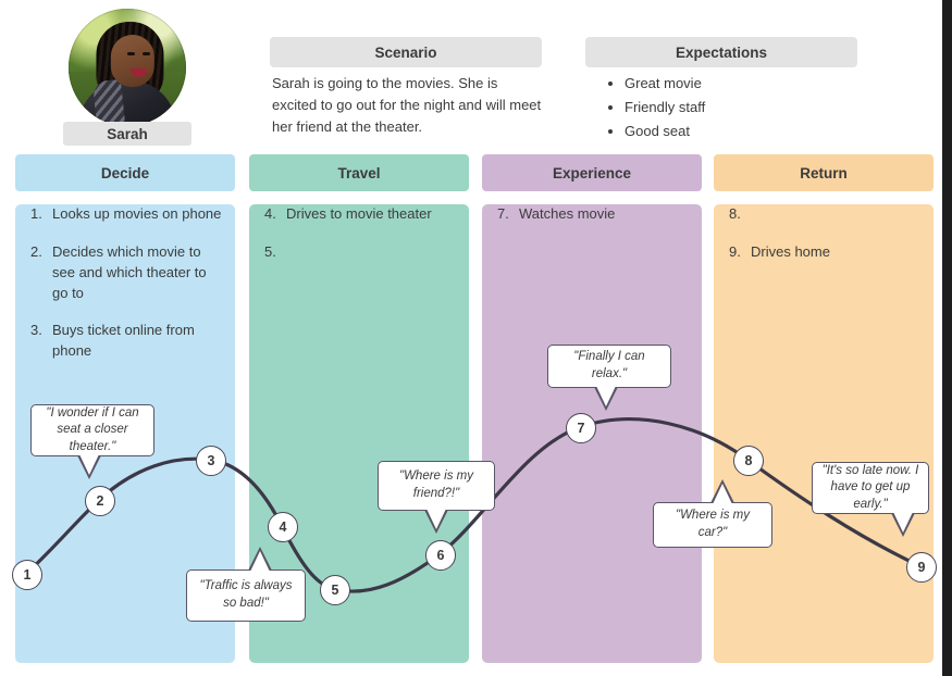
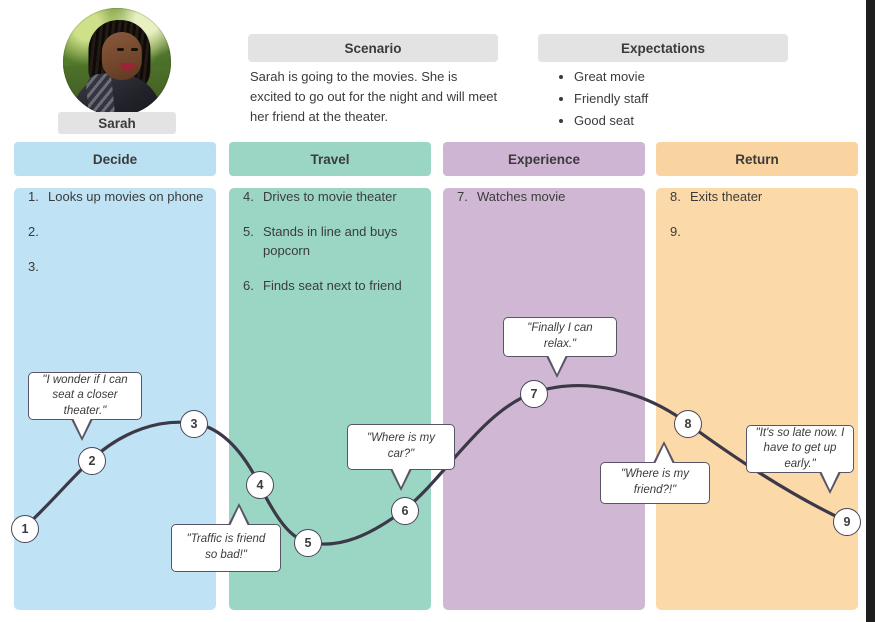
  Sarah
  Scenario
  Sarah is going to the movies. She is excited to go out for the night and will meet her friend at the theater.
  Expectations
  Great movie
  Friendly staff
  Good seat
  Decide
  1.
  Looks up movies on phone
  2.
- Decides which movie to see and which theater to go to
  3.
- Buys ticket online from phone
  Travel
  4.
  Drives to movie theater
  5.
+ Stands in line and buys popcorn
+ 6.
+ Finds seat next to friend
  Experience
  7.
  Watches movie
  Return
  8.
+ Exits theater
  9.
- Drives home
  1
  2
  3
  4
  5
  6
  7
  8
  9
  "I wonder if I can seat a closer theater."
- "Traffic is always so bad!"
+ "Traffic is friend so bad!"
- "Where is my friend?!"
+ "Where is my car?"
  "Finally I can relax."
- "Where is my car?"
+ "Where is my friend?!"
  "It's so late now. I have to get up early."
